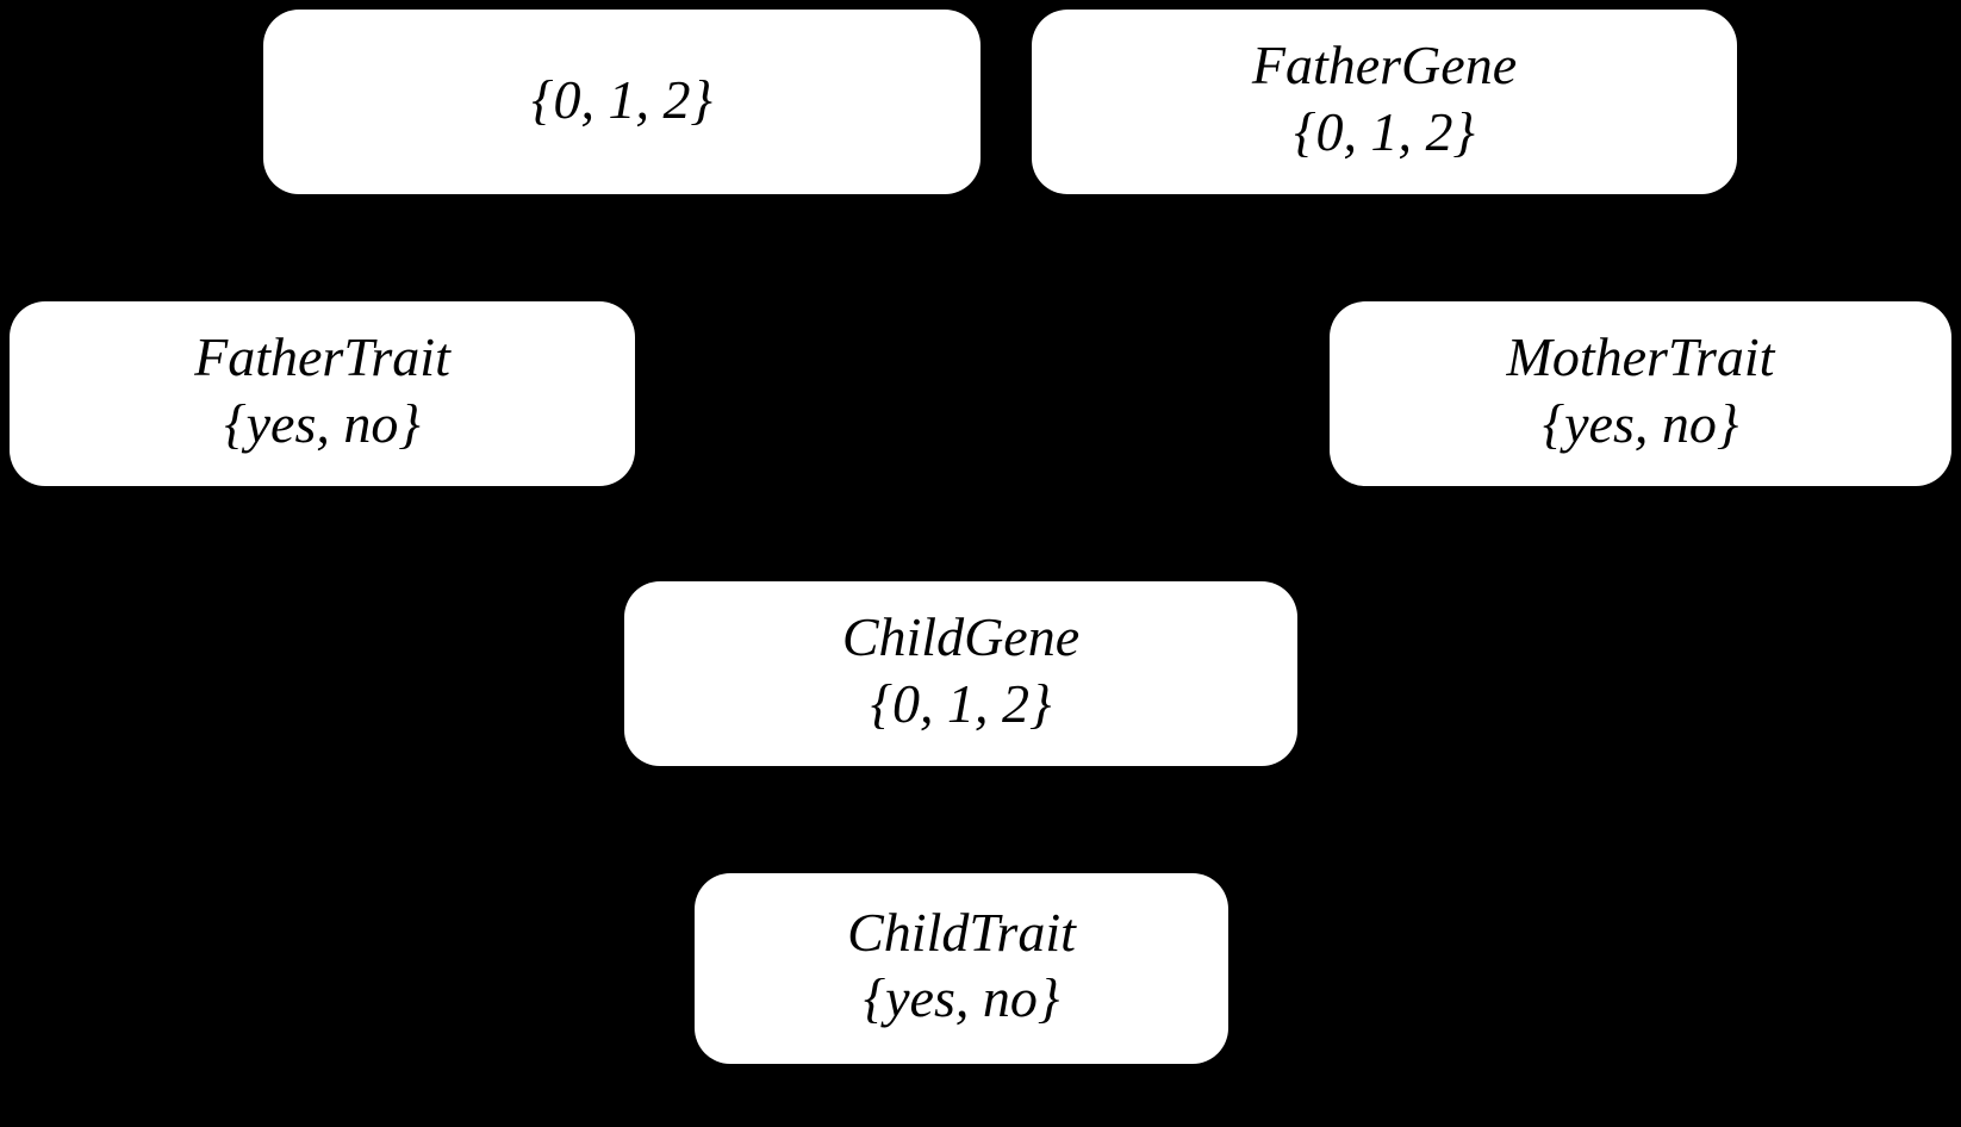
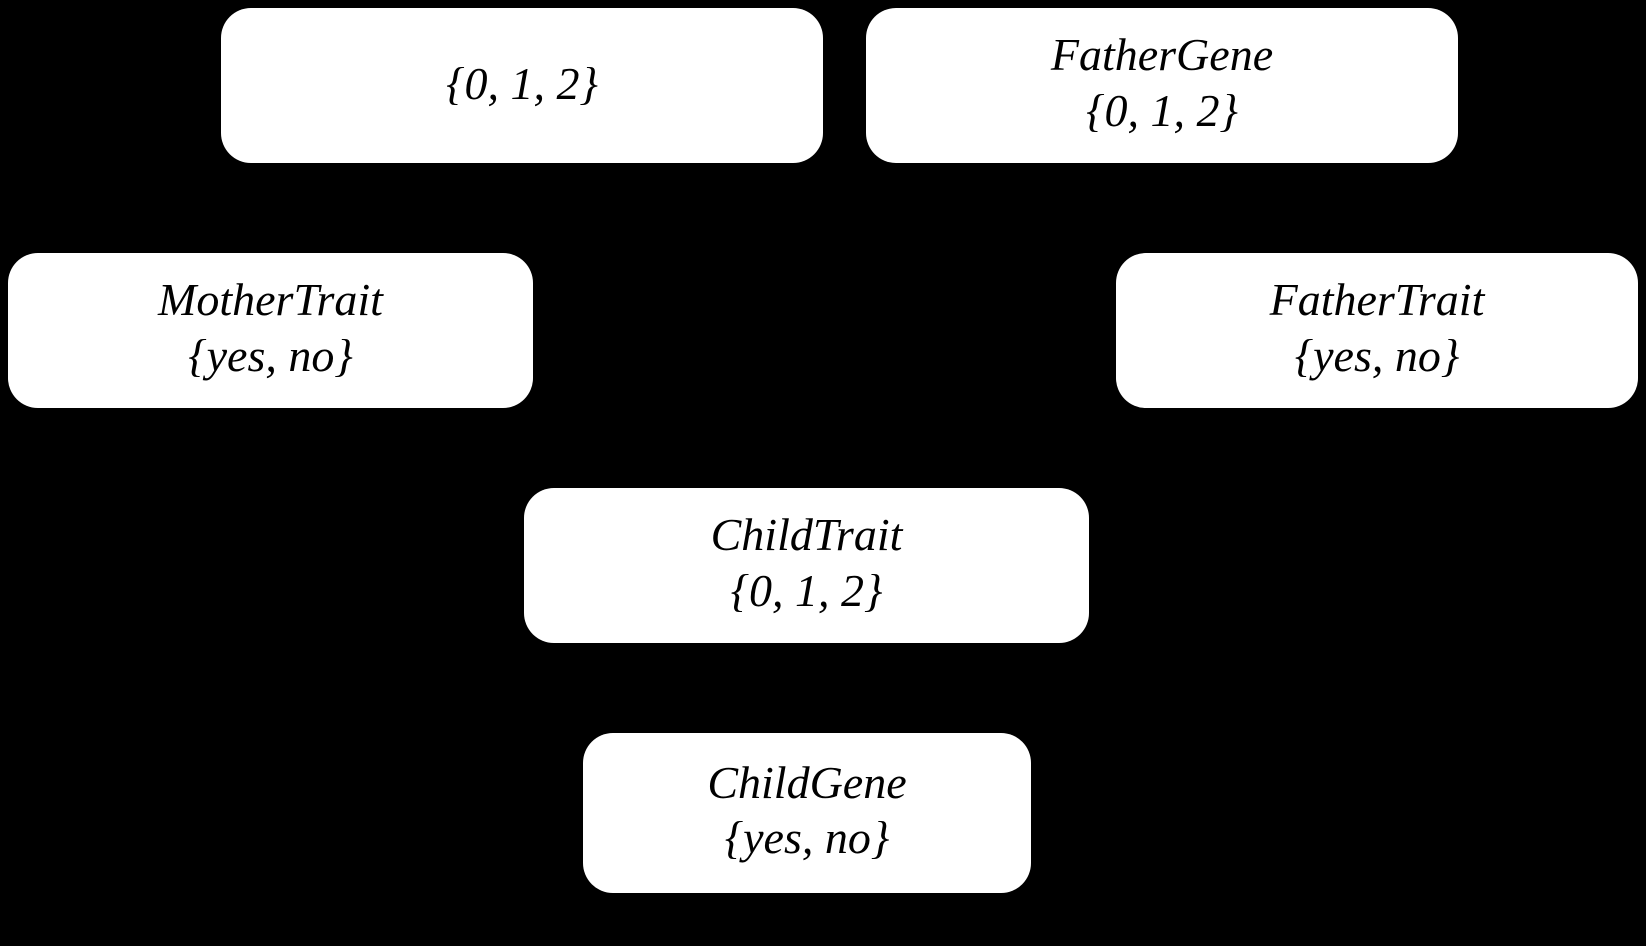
  {0, 1, 2}
  FatherGene
  {0, 1, 2}
- FatherTrait
+ MotherTrait
  {yes, no}
- MotherTrait
+ FatherTrait
  {yes, no}
- ChildGene
+ ChildTrait
  {0, 1, 2}
- ChildTrait
+ ChildGene
  {yes, no}
